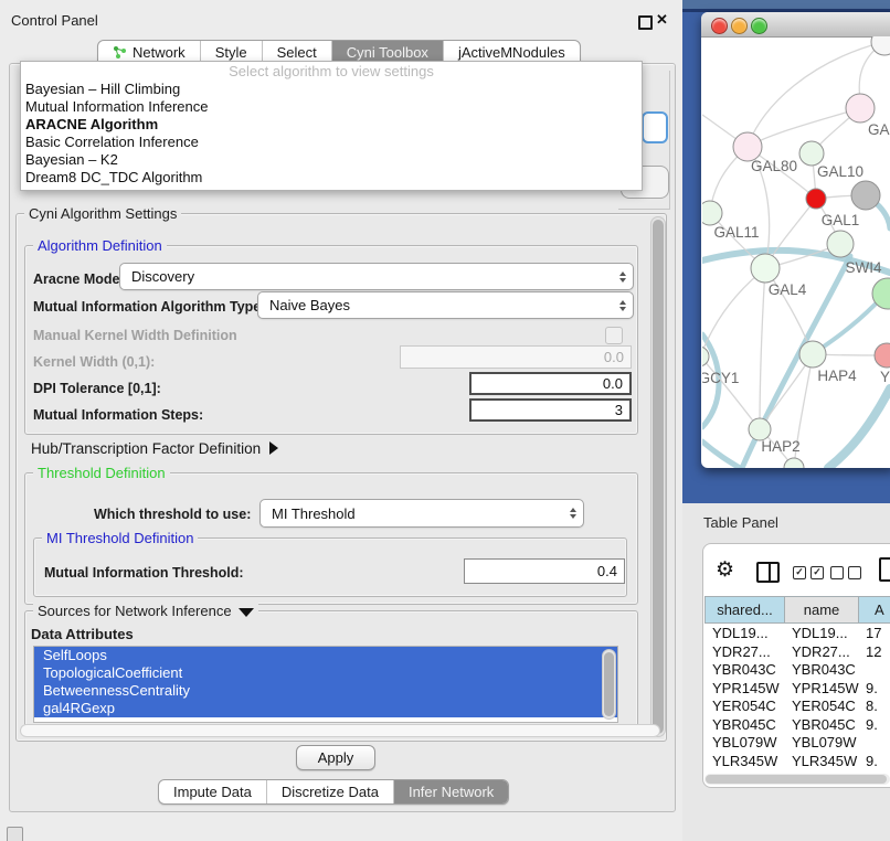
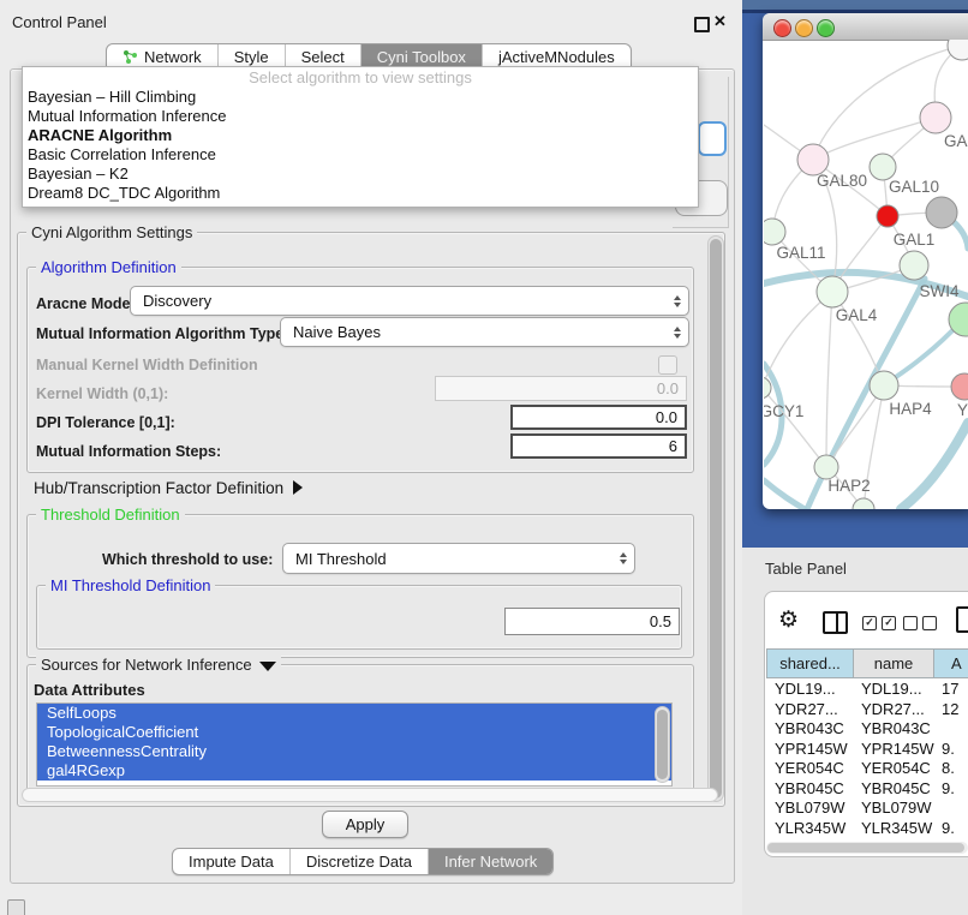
  Control Panel
  ✕
  Network
  Style
  Select
  Cyni Toolbox
  jActiveMNodules
  Cyni Algorithm Settings
  Algorithm Definition
  Aracne Mode
  Discovery
  Mutual Information Algorithm Typ
  Naive Bayes
  Manual Kernel Width Definition
  Kernel Width (0,1):
  0.0
  DPI Tolerance [0,1]:
  0.0
  Mutual Information Steps:
- 3
+ 6
  Hub/Transcription Factor Definition
  Threshold Definition
  Which threshold to use:
  MI Threshold
  MI Threshold Definition
- Mutual Information Threshold:
- 0.4
+ 0.5
  Sources for Network Inference
  Data Attributes
  SelfLoops
  TopologicalCoefficient
  BetweennessCentrality
  gal4RGexp
  Apply
  Impute Data
  Discretize Data
  Infer Network
  GAL80
  GAL10
  GAL1
  GAL11
  SWI4
  GAL4
  GCY1
  HAP4
  Y
  HAP2
  Table Panel
  ⚙
  ✓
  ✓
  shared...
  name
  A
  YDL19...
  YDL19...
  17
  YDR27...
  YDR27...
  12
  YBR043C
  YBR043C
  YPR145W
  YPR145W
  9.
  YER054C
  YER054C
  8.
  YBR045C
  YBR045C
  9.
  YBL079W
  YBL079W
  YLR345W
  YLR345W
  9.
  Select algorithm to view settings
  Bayesian – Hill Climbing
  Mutual Information Inference
  ARACNE Algorithm
  Basic Correlation Inference
  Bayesian – K2
  Dream8 DC_TDC Algorithm
